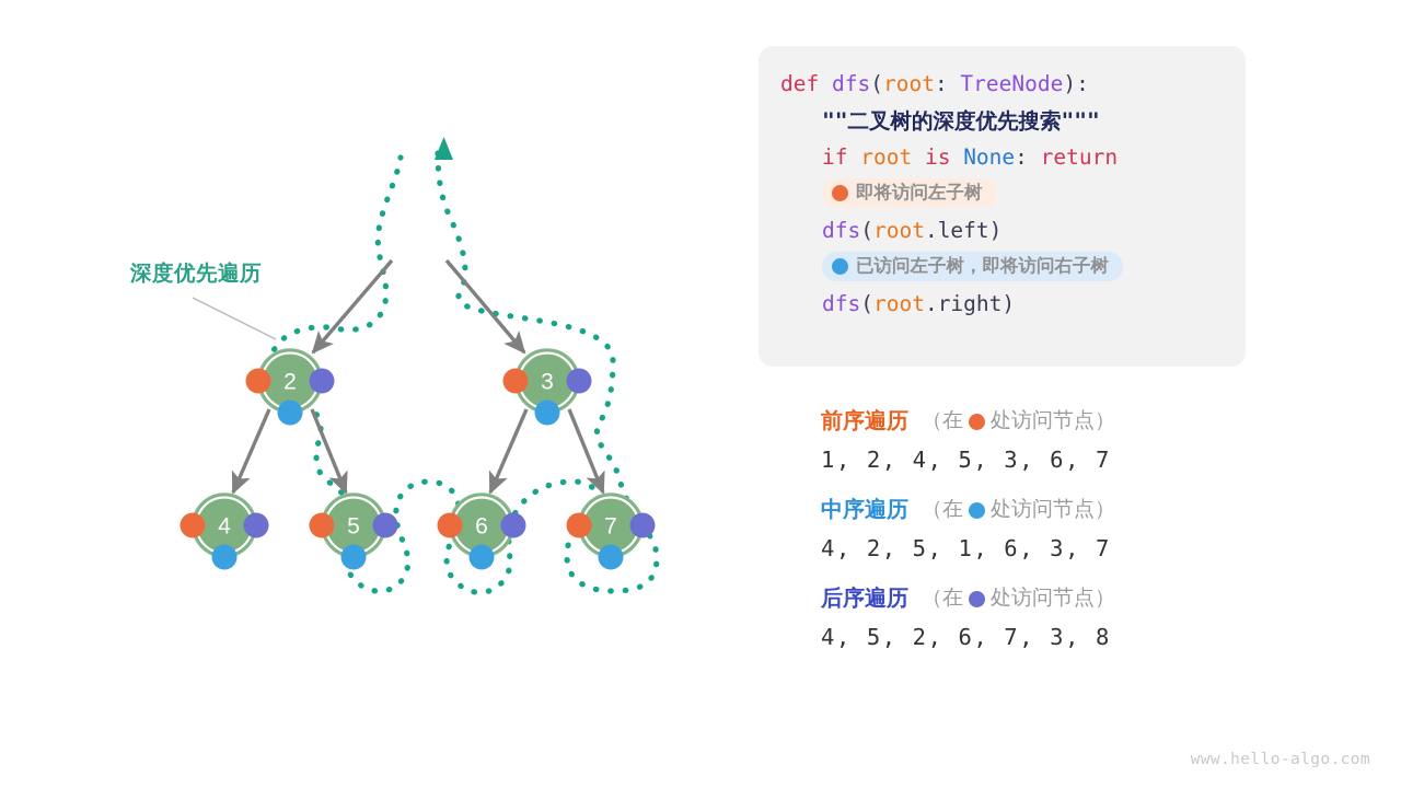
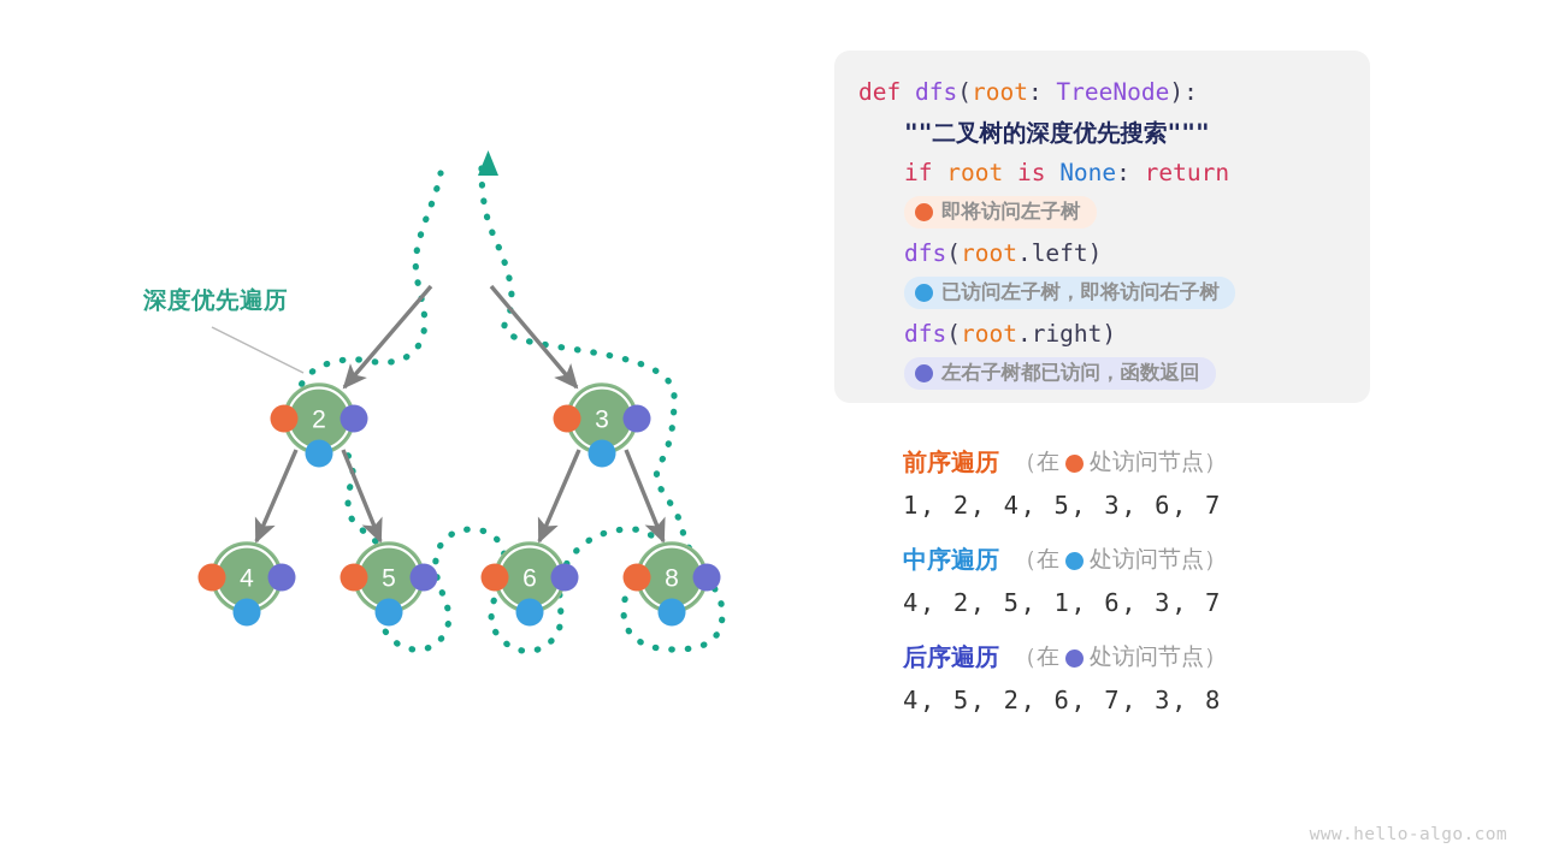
  2
  3
  4
  5
  6
- 7
+ 8
  深度优先遍历
  def dfs(root: TreeNode):
  ""二叉树的深度优先搜索"""
  if root is None: return
  即将访问左子树
  dfs(root.left)
  已访问左子树，即将访问右子树
  dfs(root.right)
+ 左右子树都已访问，函数返回
  前序遍历
  （在
  处访问节点）
  1, 2, 4, 5, 3, 6, 7
  中序遍历
  （在
  处访问节点）
  4, 2, 5, 1, 6, 3, 7
  后序遍历
  （在
  处访问节点）
  4, 5, 2, 6, 7, 3, 8
  www.hello-algo.com
